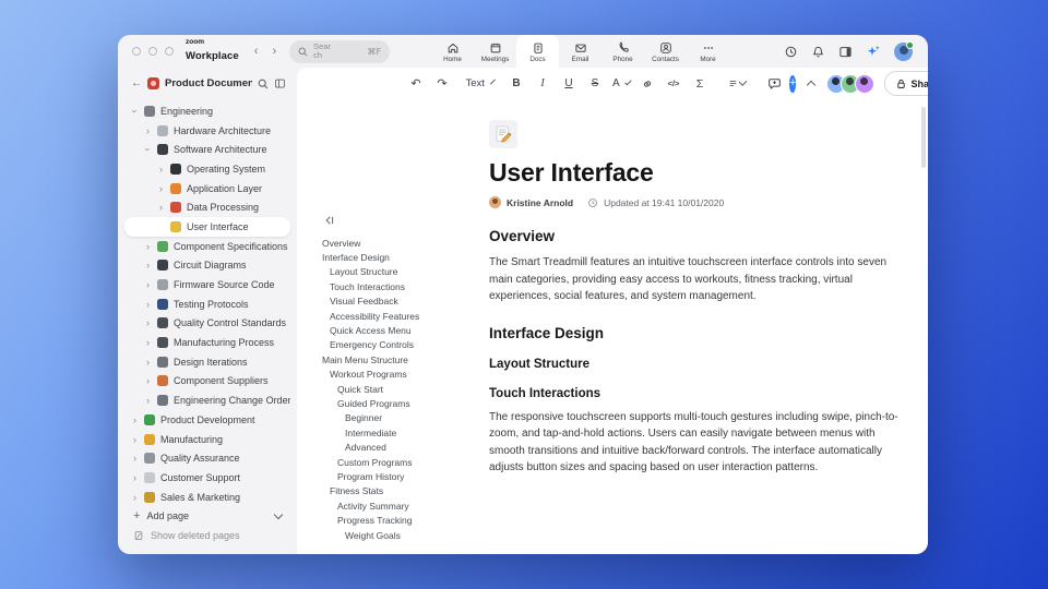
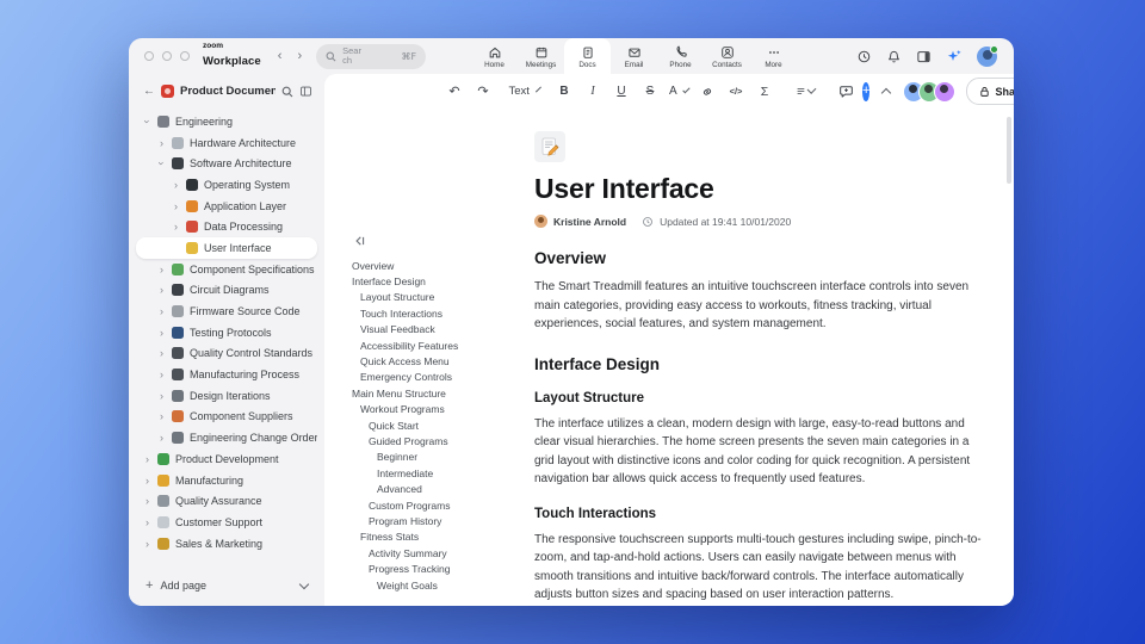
  Workplace
  ‹
  ›
  Search
  ⌘F
  ←
  Product Documen
  Engineering
  ›
  Hardware Architecture
  Software Architecture
  ›
  Operating System
  ›
  Application Layer
  ›
  Data Processing
  User Interface
  ›
  Component Specifications
  ›
  Circuit Diagrams
  ›
  Firmware Source Code
  ›
  Testing Protocols
  ›
  Quality Control Standards
  ›
  Manufacturing Process
  ›
  Design Iterations
  ›
  Component Suppliers
  ›
  Engineering Change Order
  ›
  Product Development
  ›
  Manufacturing
  ›
  Quality Assurance
  ›
  Customer Support
  ›
  Sales & Marketing
  +
  Add page
- Show deleted pages
  ↶
  ↷
  Text
  B
  I
  U
  S
  A
  </>
  Σ
  +
  Overview
  Interface Design
  Layout Structure
  Touch Interactions
  Visual Feedback
  Accessibility Features
  Quick Access Menu
  Emergency Controls
  Main Menu Structure
  Workout Programs
  Quick Start
  Guided Programs
  Beginner
  Intermediate
  Advanced
  Custom Programs
  Program History
  Fitness Stats
  Activity Summary
  Progress Tracking
  Weight Goals
  User Interface
  Kristine Arnold
  Updated at 19:41 10/01/2020
  Overview
  The Smart Treadmill features an intuitive touchscreen interface controls into seven main categories, providing easy access to workouts, fitness tracking, virtual experiences, social features, and system management.
  Interface Design
  Layout Structure
+ The interface utilizes a clean, modern design with large, easy-to-read buttons and clear visual hierarchies. The home screen presents the seven main categories in a grid layout with distinctive icons and color coding for quick recognition. A persistent navigation bar allows quick access to frequently used features.
  Touch Interactions
  The responsive touchscreen supports multi-touch gestures including swipe, pinch-to-zoom, and tap-and-hold actions. Users can easily navigate between menus with smooth transitions and intuitive back/forward controls. The interface automatically adjusts button sizes and spacing based on user interaction patterns.
